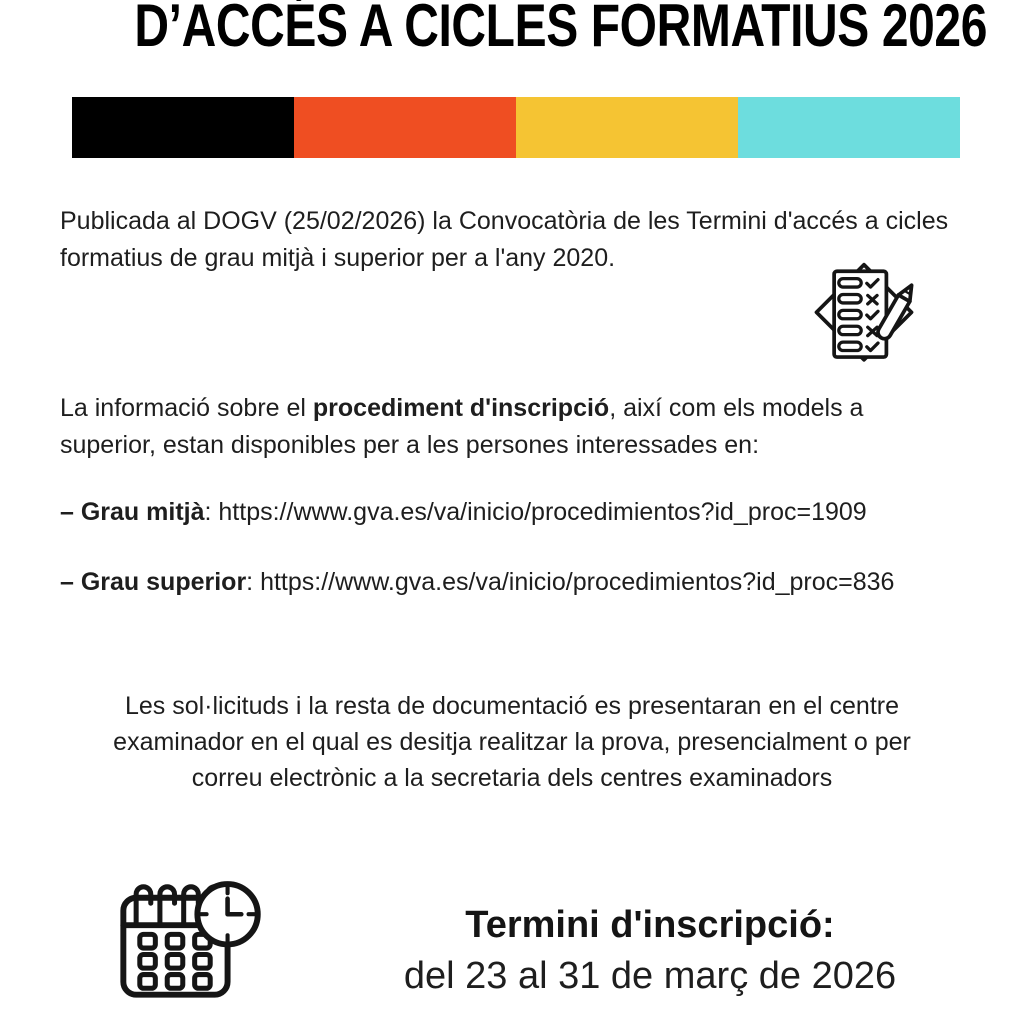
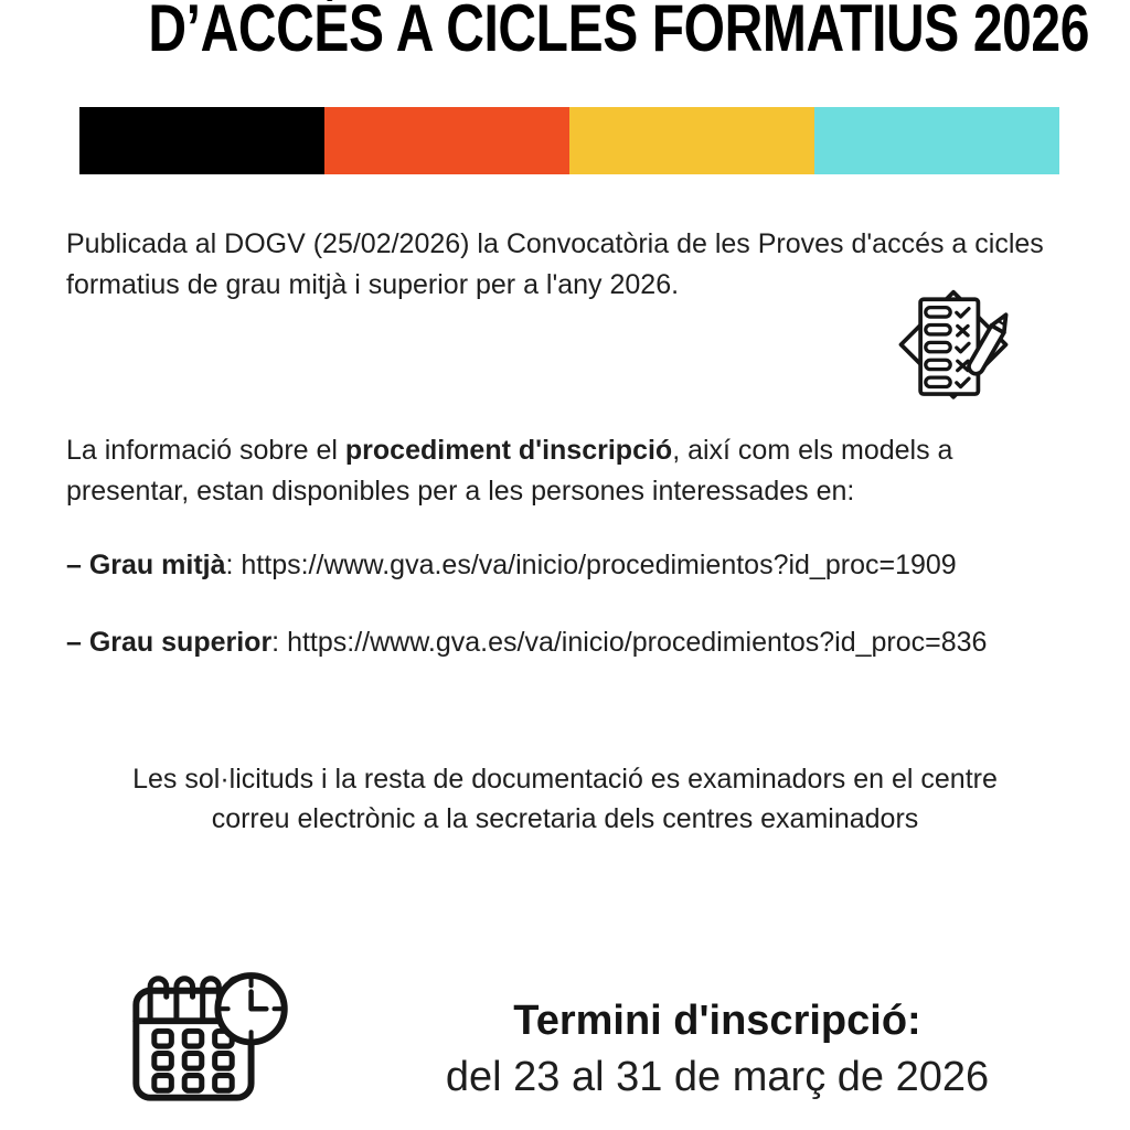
  D’ACCÉS A CICLES FORMATIUS 2026
- Publicada al DOGV (25/02/2026) la Convocatòria de les Termini d'accés a cicles
+ Publicada al DOGV (25/02/2026) la Convocatòria de les Proves d'accés a cicles
- formatius de grau mitjà i superior per a l'any 2020.
+ formatius de grau mitjà i superior per a l'any 2026.
  La informació sobre el procediment d'inscripció, així com els models a
- superior, estan disponibles per a les persones interessades en:
+ presentar, estan disponibles per a les persones interessades en:
  – Grau mitjà: https://www.gva.es/va/inicio/procedimientos?id_proc=1909
  – Grau superior: https://www.gva.es/va/inicio/procedimientos?id_proc=836
- Les sol·licituds i la resta de documentació es presentaran en el centre
+ Les sol·licituds i la resta de documentació es examinadors en el centre
- examinador en el qual es desitja realitzar la prova, presencialment o per
  correu electrònic a la secretaria dels centres examinadors
  Termini d'inscripció:
  del 23 al 31 de març de 2026
